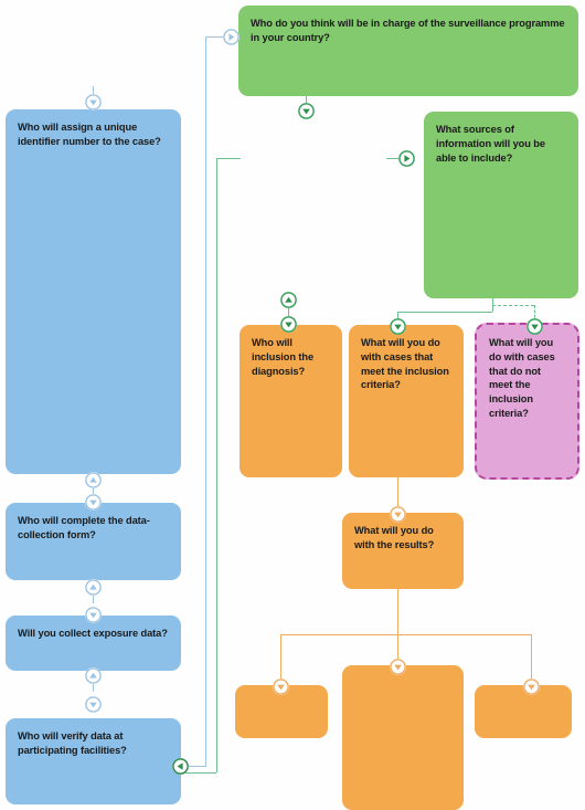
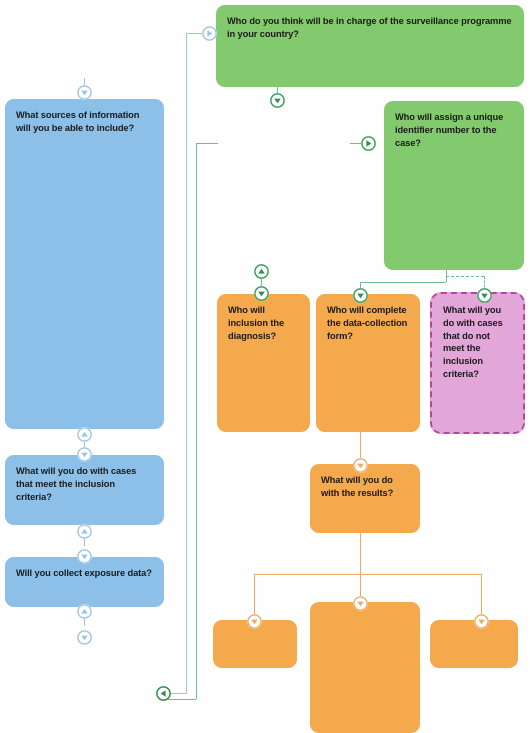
- Who will assign a unique identifier number to the case?
+ What sources of information will you be able to include?
- Who will complete the data-collection form?
+ What will you do with cases that meet the inclusion criteria?
  Will you collect exposure data?
- Who will verify data at participating facilities?
  Who do you think will be in charge of the surveillance programme in your country?
- What sources of information will you be able to include?
+ Who will assign a unique identifier number to the case?
  Who will inclusion the diagnosis?
- What will you do with cases that meet the inclusion criteria?
+ Who will complete the data-collection form?
  What will you do with cases that do not meet the inclusion criteria?
  What will you do with the results?
